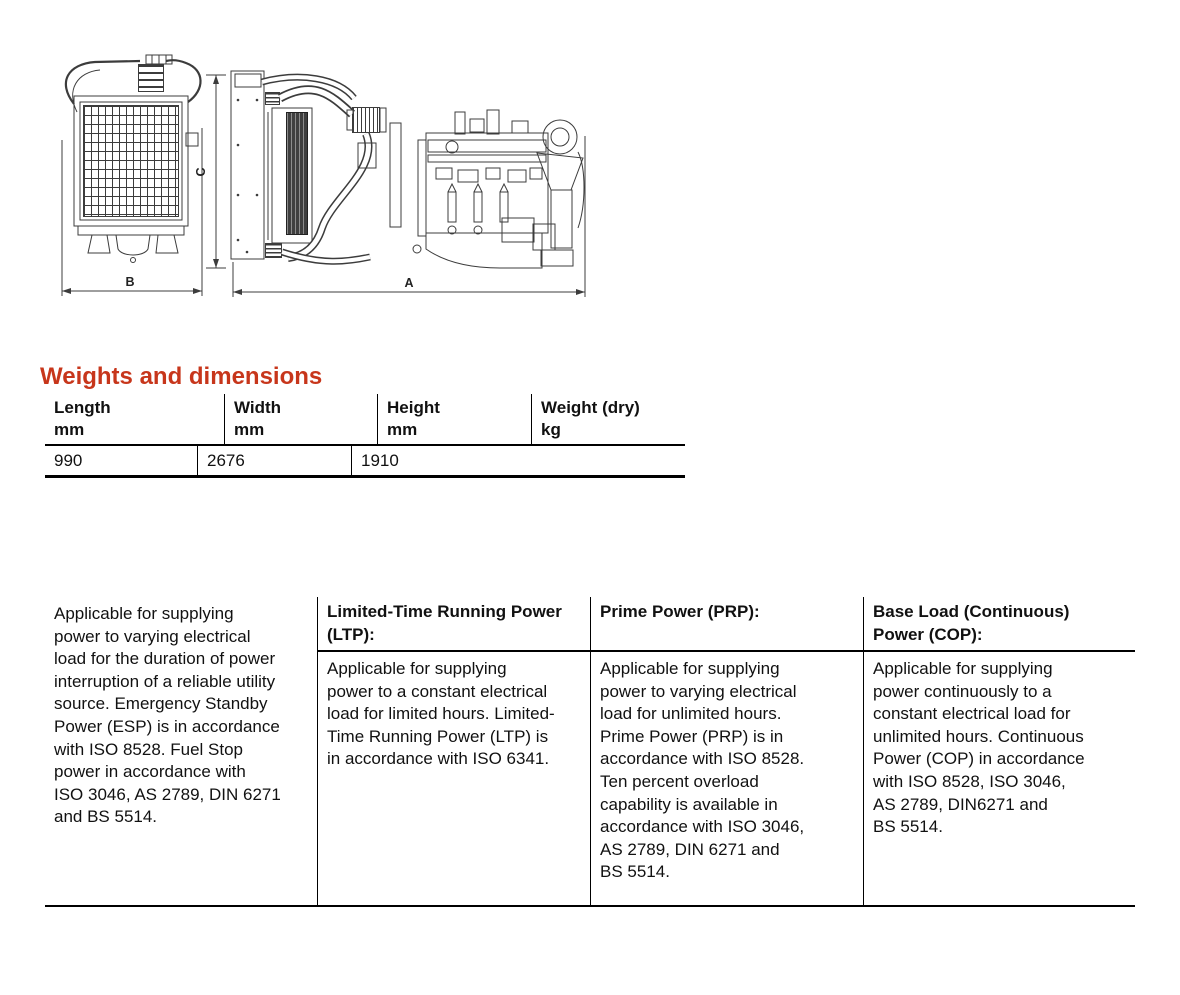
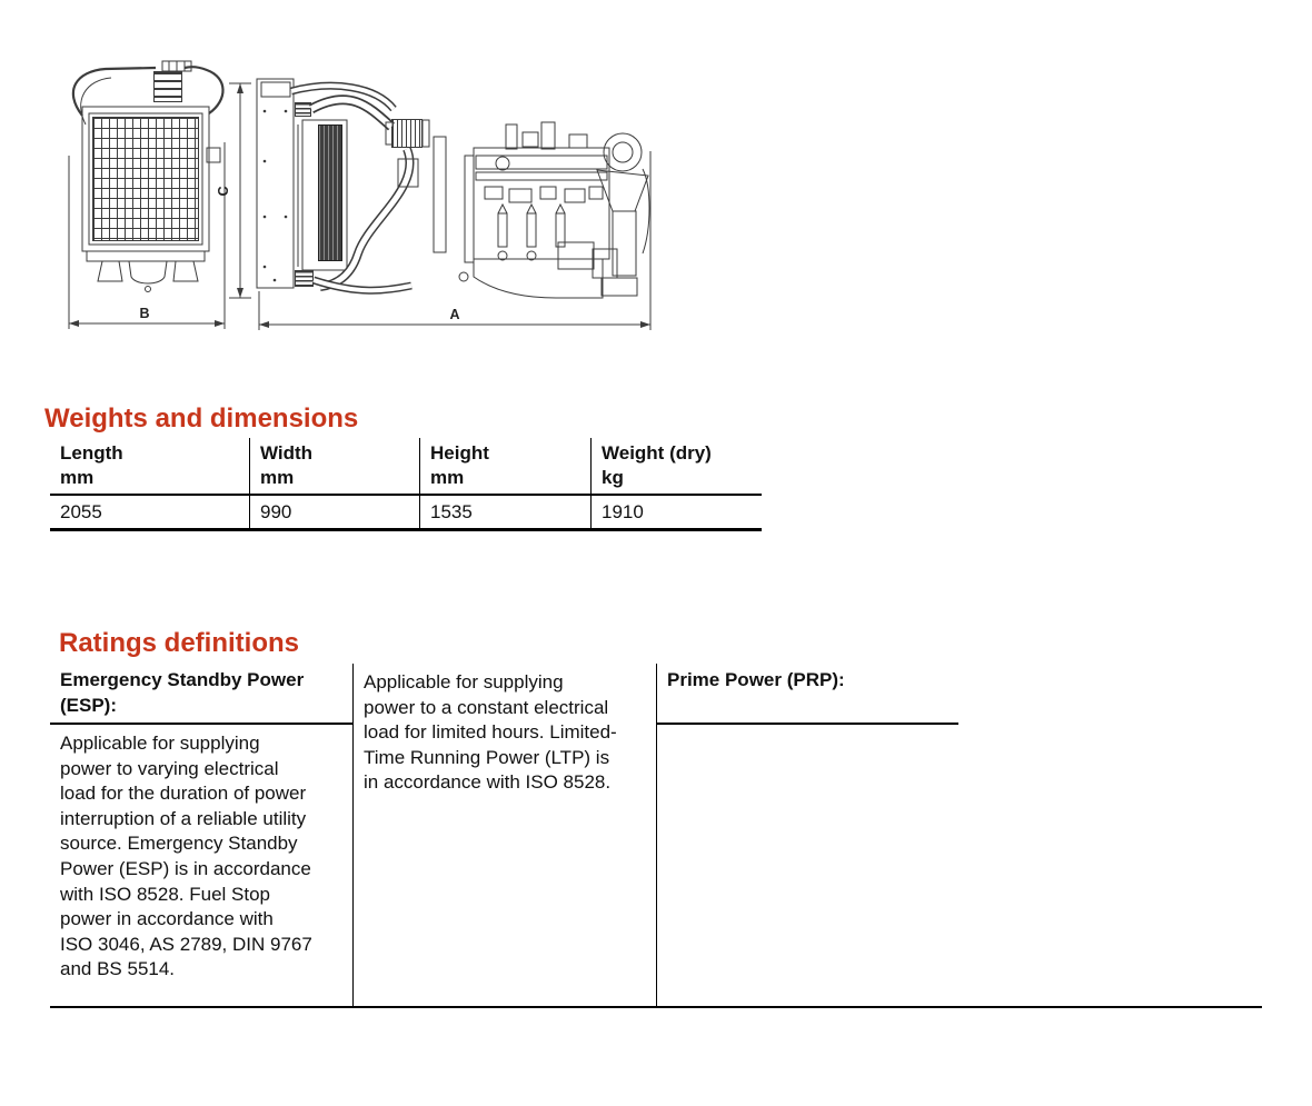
  B
  A
  Weights and dimensions
  Length
  mm
  Width
  mm
  Height
  mm
  Weight (dry)
  kg
+ 2055
  990
- 2676
+ 1535
  1910
+ Ratings definitions
+ Emergency Standby Power (ESP):
- Applicable for supplying power to varying electrical load for the duration of power interruption of a reliable utility source. Emergency Standby Power (ESP) is in accordance with ISO 8528. Fuel Stop power in accordance with ISO 3046, AS 2789, DIN 6271 and BS 5514.
+ Applicable for supplying power to varying electrical load for the duration of power interruption of a reliable utility source. Emergency Standby Power (ESP) is in accordance with ISO 8528. Fuel Stop power in accordance with ISO 3046, AS 2789, DIN 9767 and BS 5514.
- Limited-Time Running Power (LTP):
- Applicable for supplying power to a constant electrical load for limited hours. Limited-Time Running Power (LTP) is in accordance with ISO 6341.
+ Applicable for supplying power to a constant electrical load for limited hours. Limited-Time Running Power (LTP) is in accordance with ISO 8528.
  Prime Power (PRP):
- Applicable for supplying power to varying electrical load for unlimited hours. Prime Power (PRP) is in accordance with ISO 8528. Ten percent overload capability is available in accordance with ISO 3046, AS 2789, DIN 6271 and BS 5514.
- Base Load (Continuous) Power (COP):
- Applicable for supplying power continuously to a constant electrical load for unlimited hours. Continuous Power (COP) in accordance with ISO 8528, ISO 3046, AS 2789, DIN6271 and BS 5514.
